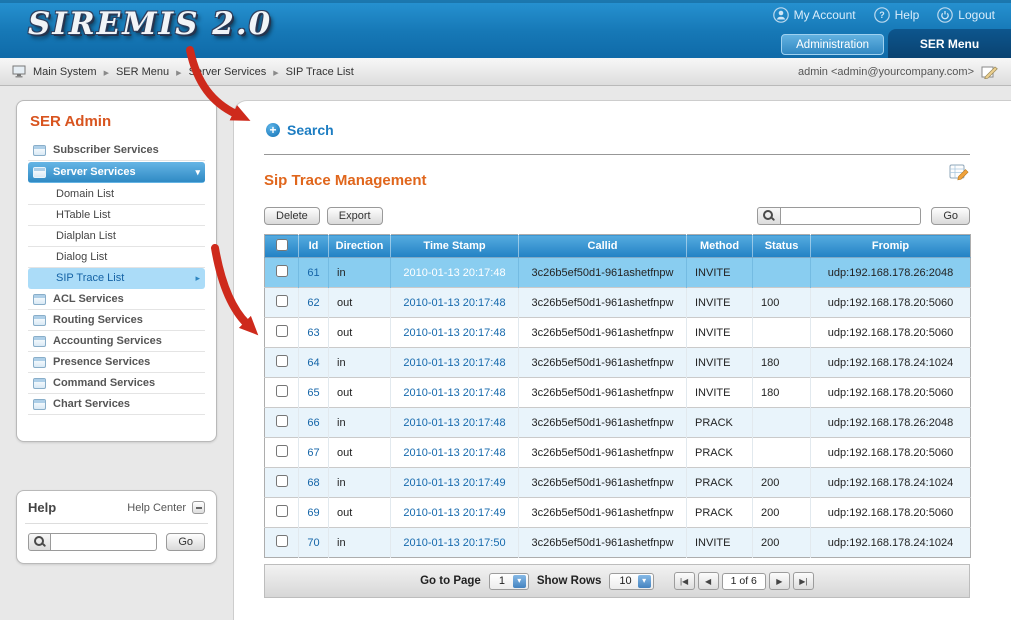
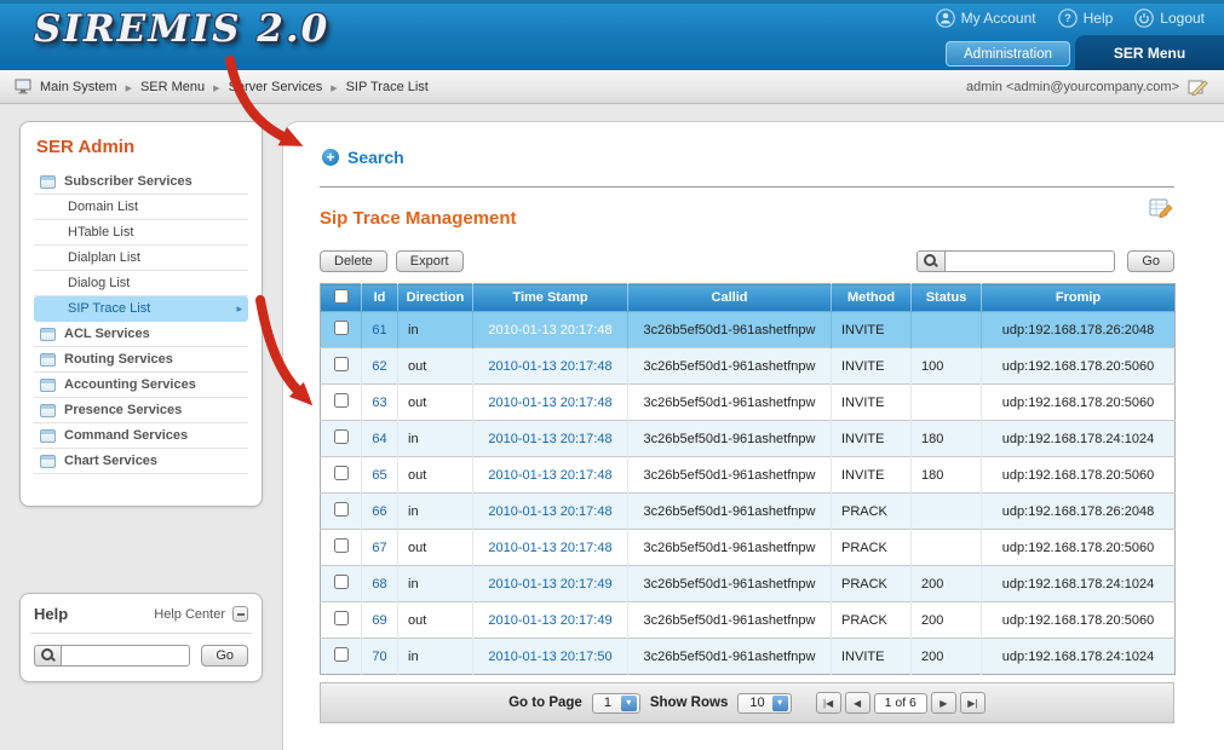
  SIREMIS 2.0
  My Account
  ?
  Help
  Logout
  Administration
  SER Menu
  Main System
  SER Menu
  rver Services
  SIP Trace List
  admin <admin@yourcompany.com>
  SER Admin
  Subscriber Services
- Server Services
- ▾
  Domain List
  HTable List
  Dialplan List
  Dialog List
  SIP Trace List
  ▸
  ACL Services
  Routing Services
  Accounting Services
  Presence Services
  Command Services
  Chart Services
  Help
  Help Center
  Go
  Search
  Sip Trace Management
  Delete
  Export
  Go
  	Id	Direction	Time Stamp	Callid	Method	Status	Fromip
  	61	in	2010-01-13 20:17:48	3c26b5ef50d1-961ashetfnpw	INVITE		udp:192.168.178.26:2048
  	62	out	2010-01-13 20:17:48	3c26b5ef50d1-961ashetfnpw	INVITE	100	udp:192.168.178.20:5060
  	63	out	2010-01-13 20:17:48	3c26b5ef50d1-961ashetfnpw	INVITE		udp:192.168.178.20:5060
  	64	in	2010-01-13 20:17:48	3c26b5ef50d1-961ashetfnpw	INVITE	180	udp:192.168.178.24:1024
  	65	out	2010-01-13 20:17:48	3c26b5ef50d1-961ashetfnpw	INVITE	180	udp:192.168.178.20:5060
  	66	in	2010-01-13 20:17:48	3c26b5ef50d1-961ashetfnpw	PRACK		udp:192.168.178.26:2048
  	67	out	2010-01-13 20:17:48	3c26b5ef50d1-961ashetfnpw	PRACK		udp:192.168.178.20:5060
  	68	in	2010-01-13 20:17:49	3c26b5ef50d1-961ashetfnpw	PRACK	200	udp:192.168.178.24:1024
  	69	out	2010-01-13 20:17:49	3c26b5ef50d1-961ashetfnpw	PRACK	200	udp:192.168.178.20:5060
  	70	in	2010-01-13 20:17:50	3c26b5ef50d1-961ashetfnpw	INVITE	200	udp:192.168.178.24:1024
  Go to Page
  1
  Show Rows
  10
  |◀
  ◀
  1 of 6
  ▶
  ▶|
